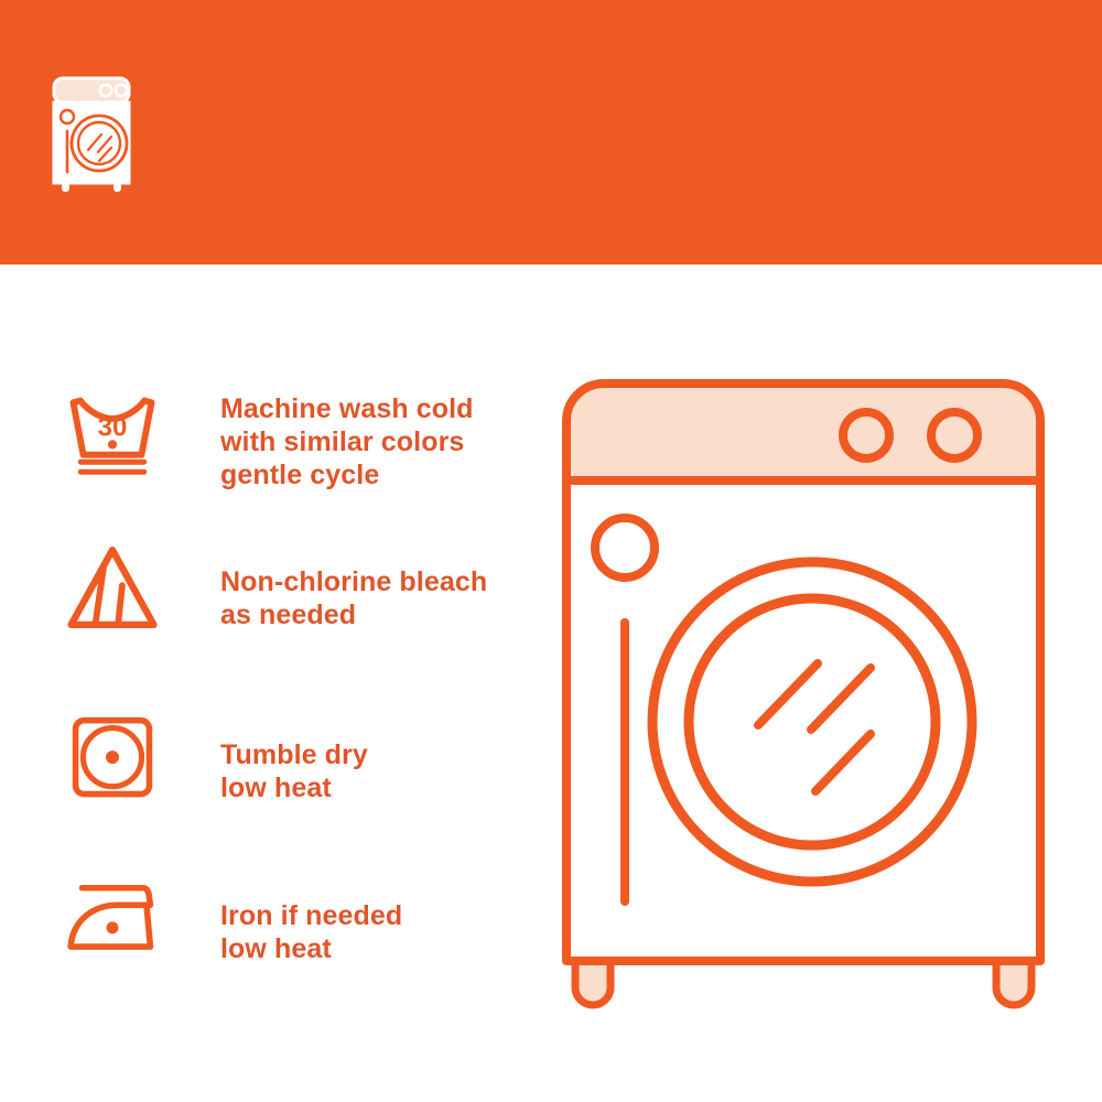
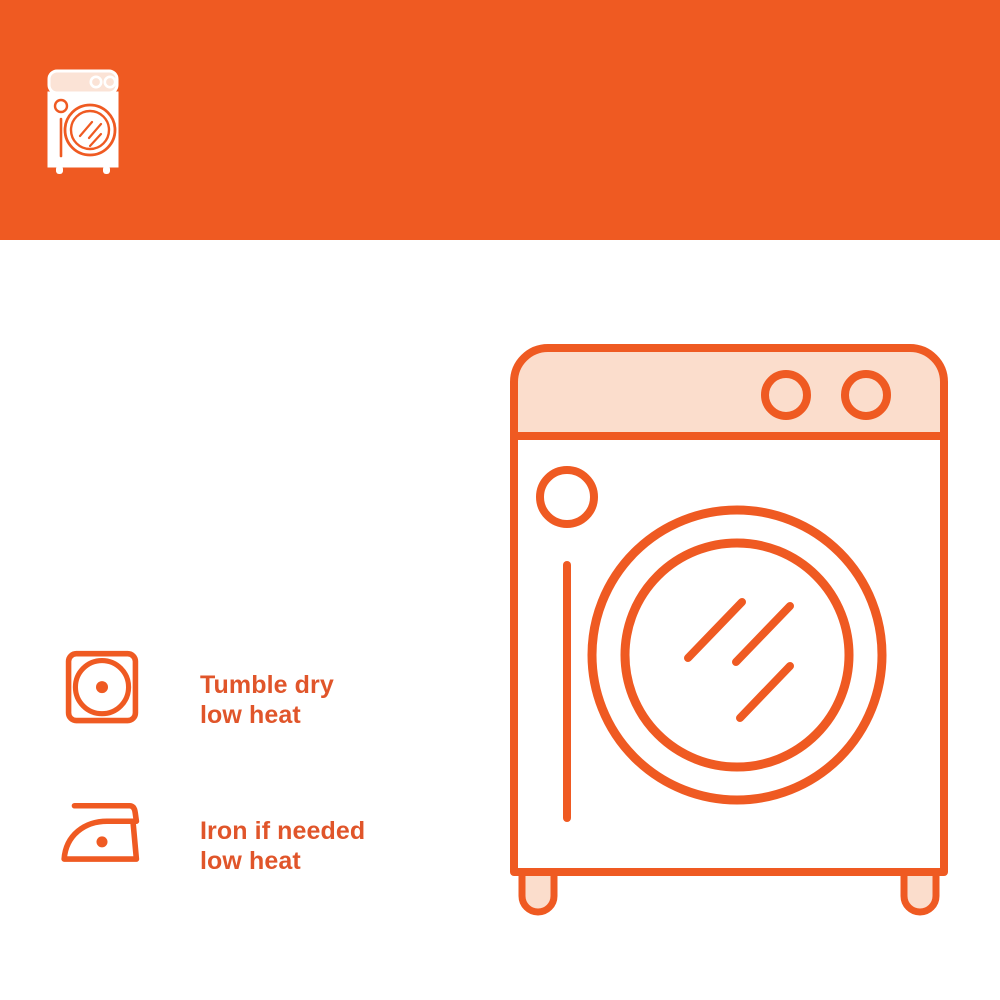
- 30
- Machine wash cold
- with similar colors
- gentle cycle
- Non-chlorine bleach
- as needed
  Tumble dry
  low heat
  Iron if needed
  low heat
